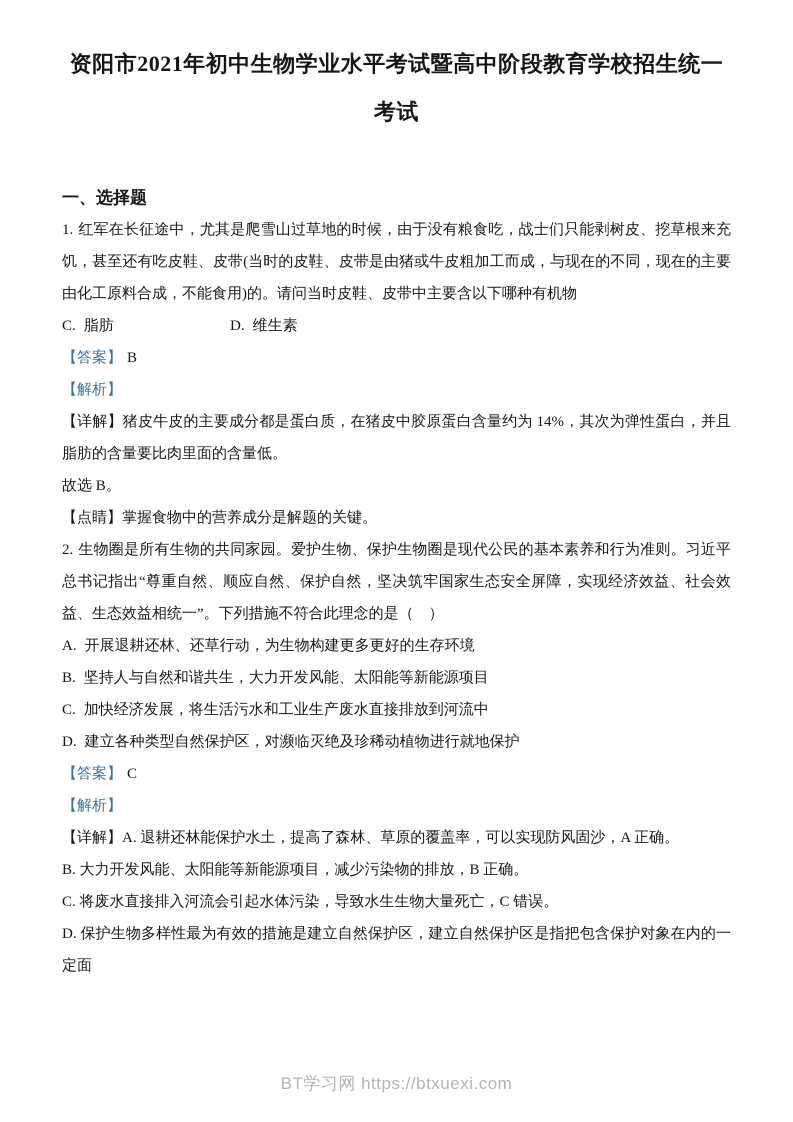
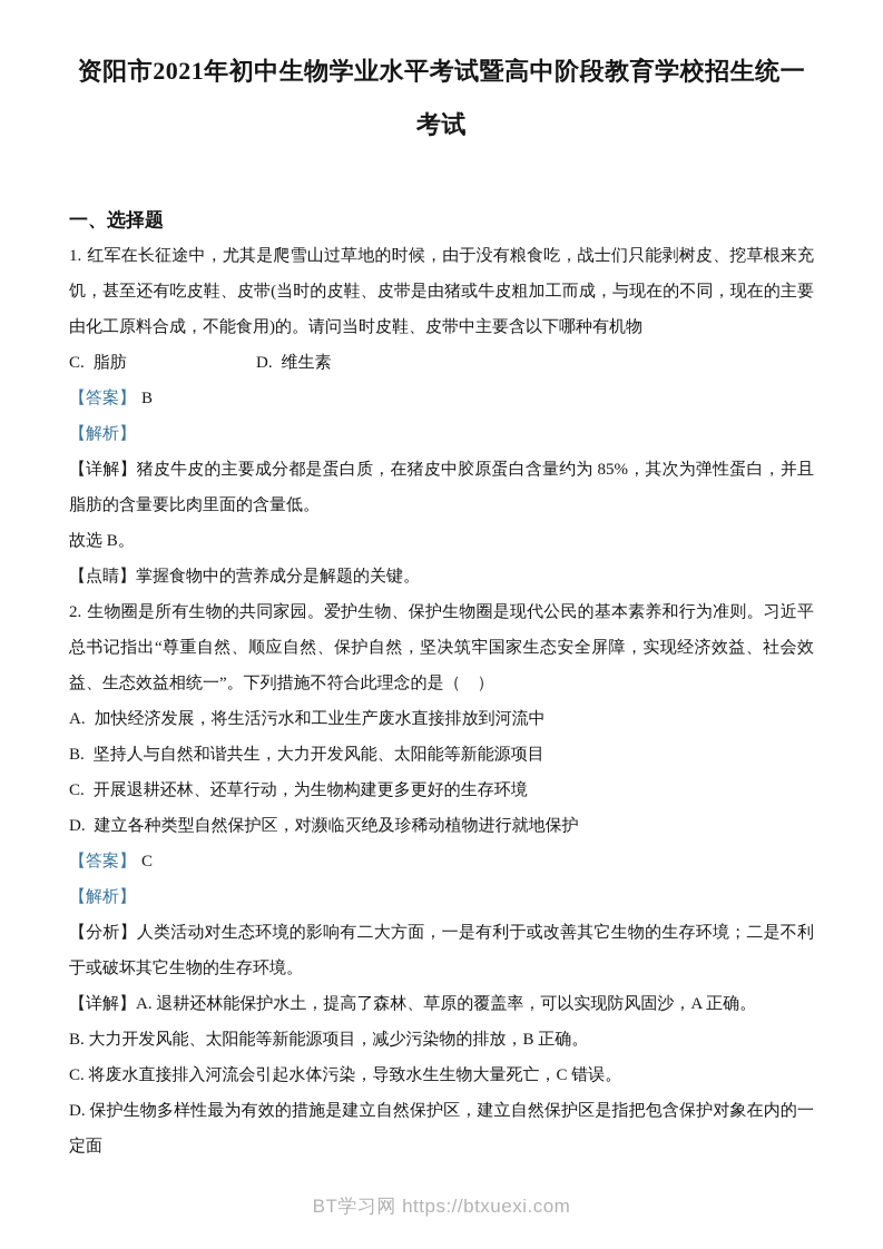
  资阳市2021年初中生物学业水平考试暨高中阶段教育学校招生统一考试
  一、选择题
  1. 红军在长征途中，尤其是爬雪山过草地的时候，由于没有粮食吃，战士们只能剥树皮、挖草根来充饥，甚至还有吃皮鞋、皮带(当时的皮鞋、皮带是由猪或牛皮粗加工而成，与现在的不同，现在的主要由化工原料合成，不能食用)的。请问当时皮鞋、皮带中主要含以下哪种有机物
  C. 脂肪
  D. 维生素
  【答案】 B
  【解析】
- 【详解】猪皮牛皮的主要成分都是蛋白质，在猪皮中胶原蛋白含量约为 14%，其次为弹性蛋白，并且脂肪的含量要比肉里面的含量低。
+ 【详解】猪皮牛皮的主要成分都是蛋白质，在猪皮中胶原蛋白含量约为 85%，其次为弹性蛋白，并且脂肪的含量要比肉里面的含量低。
  故选 B。
  【点睛】掌握食物中的营养成分是解题的关键。
  2. 生物圈是所有生物的共同家园。爱护生物、保护生物圈是现代公民的基本素养和行为准则。习近平总书记指出“尊重自然、顺应自然、保护自然，坚决筑牢国家生态安全屏障，实现经济效益、社会效益、生态效益相统一”。下列措施不符合此理念的是（ ）
- A. 开展退耕还林、还草行动，为生物构建更多更好的生存环境
+ A. 加快经济发展，将生活污水和工业生产废水直接排放到河流中
  B. 坚持人与自然和谐共生，大力开发风能、太阳能等新能源项目
- C. 加快经济发展，将生活污水和工业生产废水直接排放到河流中
+ C. 开展退耕还林、还草行动，为生物构建更多更好的生存环境
  D. 建立各种类型自然保护区，对濒临灭绝及珍稀动植物进行就地保护
  【答案】 C
  【解析】
+ 【分析】人类活动对生态环境的影响有二大方面，一是有利于或改善其它生物的生存环境；二是不利于或破坏其它生物的生存环境。
  【详解】A. 退耕还林能保护水土，提高了森林、草原的覆盖率，可以实现防风固沙，A 正确。
  B. 大力开发风能、太阳能等新能源项目，减少污染物的排放，B 正确。
  C. 将废水直接排入河流会引起水体污染，导致水生生物大量死亡，C 错误。
  D. 保护生物多样性最为有效的措施是建立自然保护区，建立自然保护区是指把包含保护对象在内的一定面
  BT学习网 https://btxuexi.com
